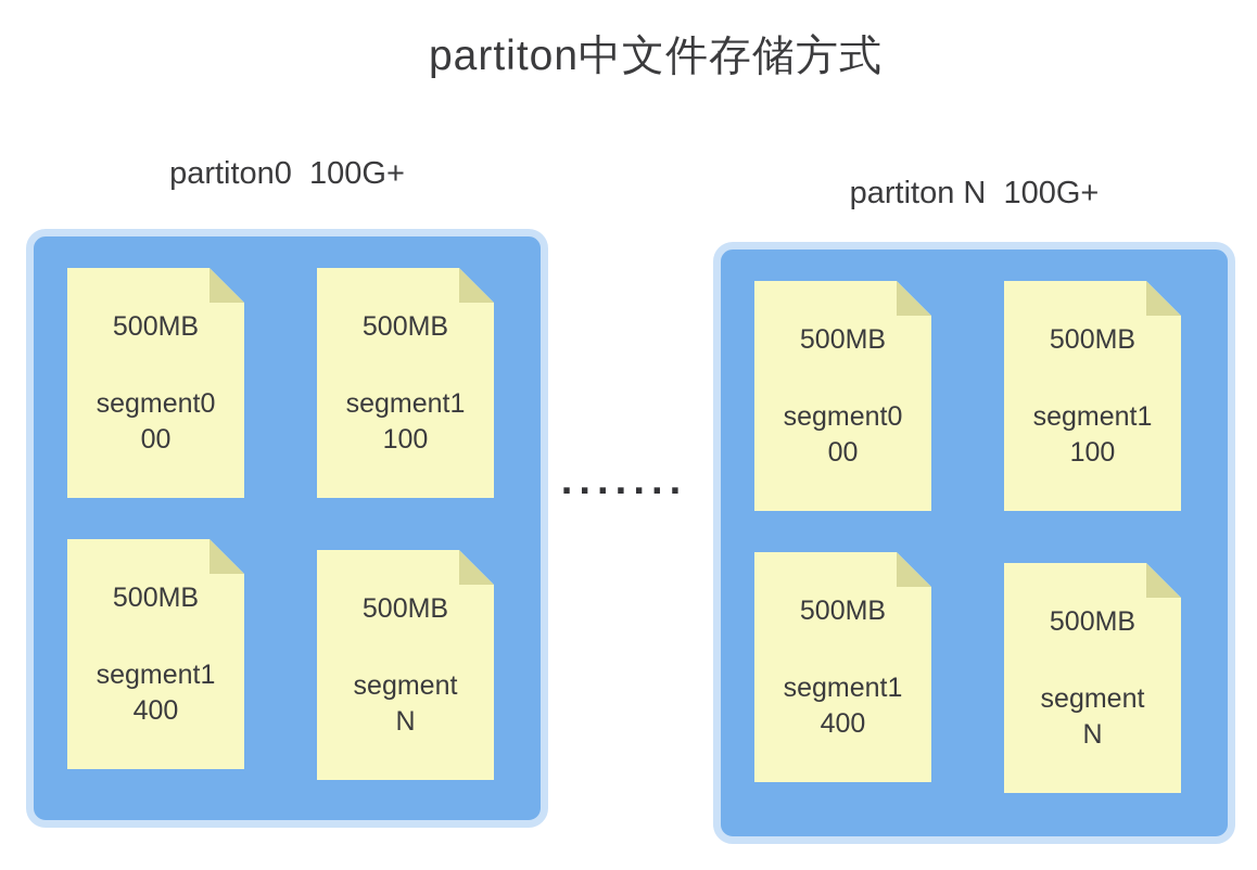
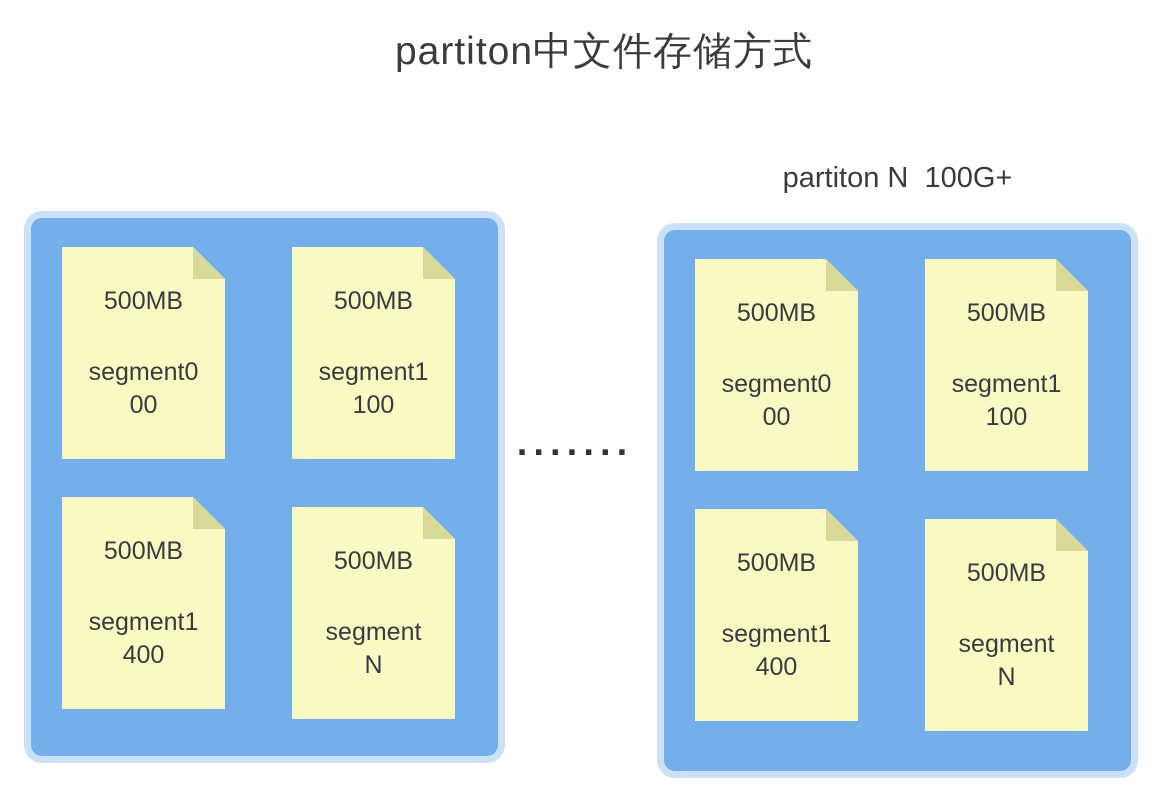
  partiton中文件存储方式
- partiton0 100G+
  partiton N 100G+
  500MB
  segment0
  00
  500MB
  segment1
  100
  500MB
  segment1
  400
  500MB
  segment
  N
  ·······
  500MB
  segment0
  00
  500MB
  segment1
  100
  500MB
  segment1
  400
  500MB
  segment
  N
